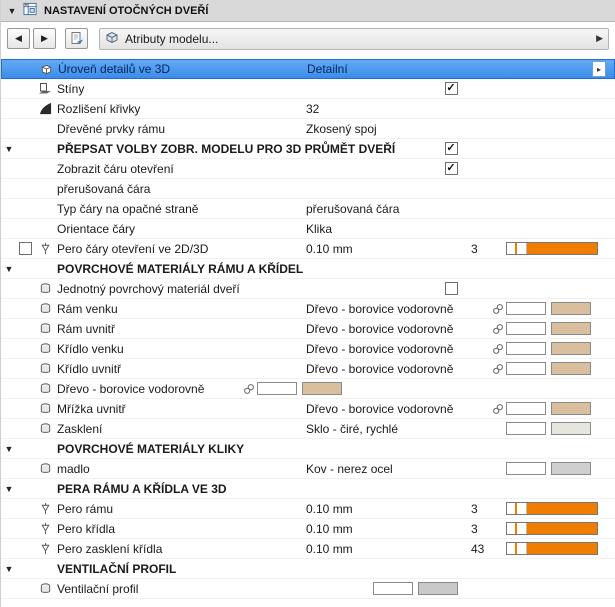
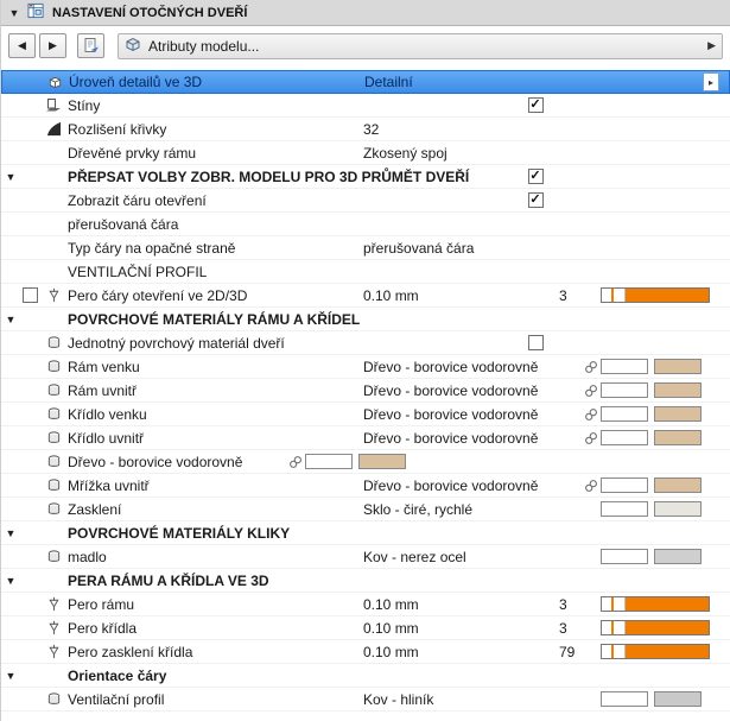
  ▼
  NASTAVENÍ OTOČNÝCH DVEŘÍ
  ◀
  ▶
  Atributy modelu...
  ▶
  Úroveň detailů ve 3D
  Detailní
  ▸
  Stíny
  ✓
  Rozlišení křivky
  32
  Dřevěné prvky rámu
  Zkosený spoj
  ▼
  PŘEPSAT VOLBY ZOBR. MODELU PRO 3D PRŮMĚT DVEŘÍ
  ✓
  Zobrazit čáru otevření
  ✓
  přerušovaná čára
  Typ čáry na opačné straně
  přerušovaná čára
- Orientace čáry
+ VENTILAČNÍ PROFIL
- Klika
  Pero čáry otevření ve 2D/3D
  0.10 mm
  3
  ▼
  POVRCHOVÉ MATERIÁLY RÁMU A KŘÍDEL
  Jednotný povrchový materiál dveří
  Rám venku
  Dřevo - borovice vodorovně
  Rám uvnitř
  Dřevo - borovice vodorovně
  Křídlo venku
  Dřevo - borovice vodorovně
  Křídlo uvnitř
  Dřevo - borovice vodorovně
  Dřevo - borovice vodorovně
  Mřížka uvnitř
  Dřevo - borovice vodorovně
  Zasklení
  Sklo - čiré, rychlé
  ▼
  POVRCHOVÉ MATERIÁLY KLIKY
  madlo
  Kov - nerez ocel
  ▼
  PERA RÁMU A KŘÍDLA VE 3D
  Pero rámu
  0.10 mm
  3
  Pero křídla
  0.10 mm
  3
  Pero zasklení křídla
  0.10 mm
- 43
+ 79
  ▼
- VENTILAČNÍ PROFIL
+ Orientace čáry
  Ventilační profil
+ Kov - hliník
